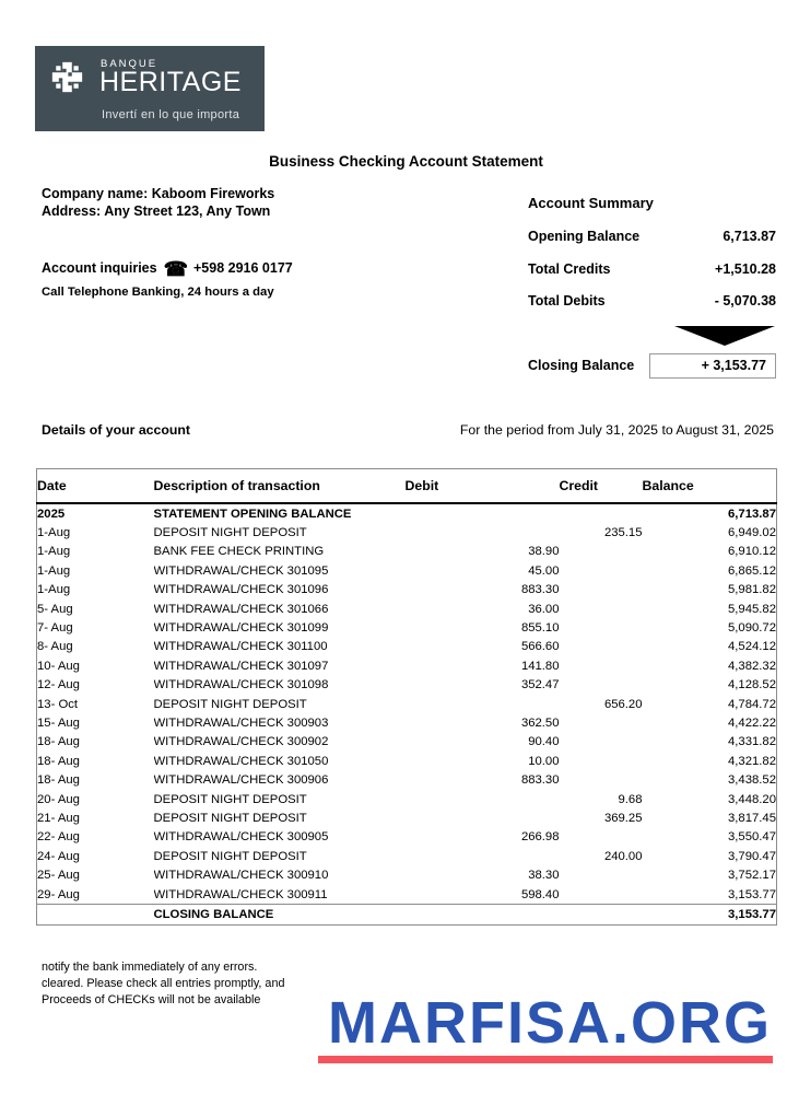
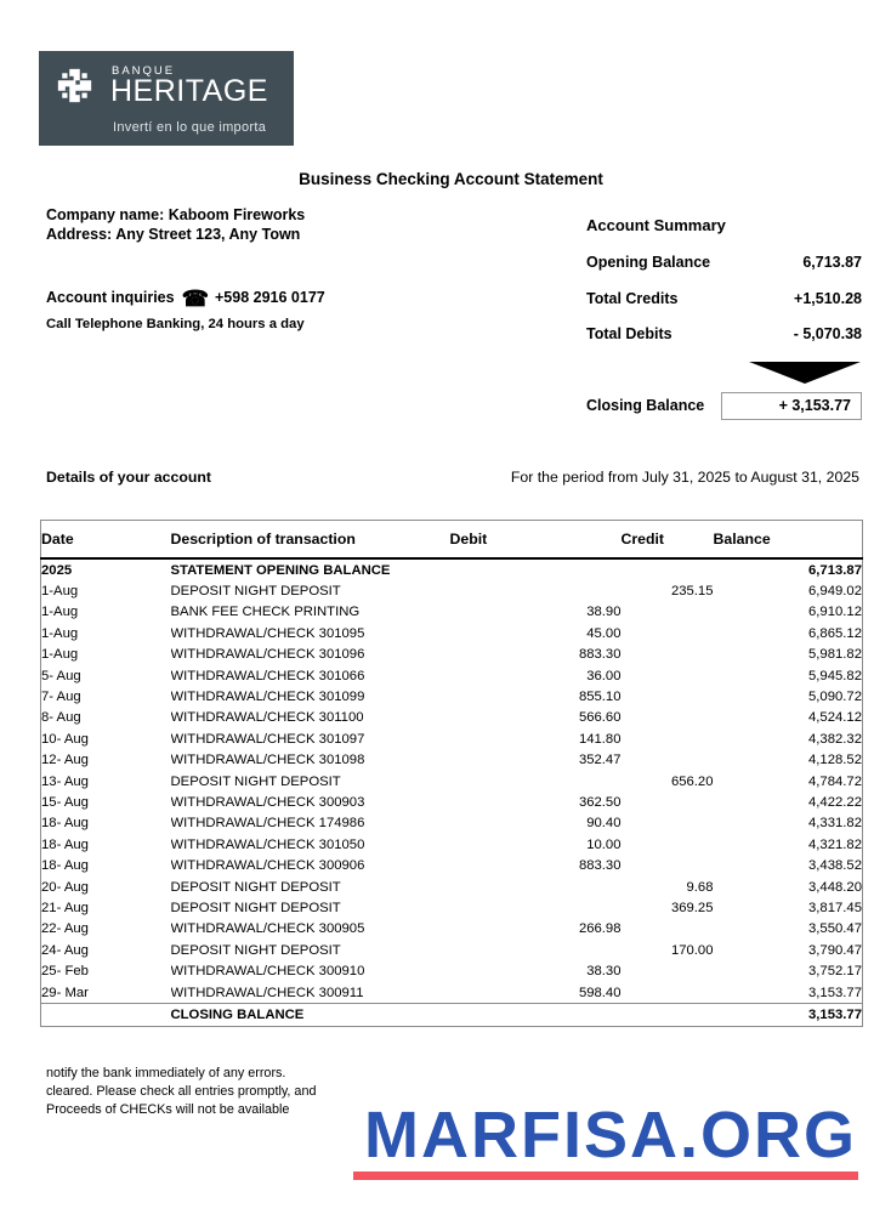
  BANQUE
  HERITAGE
  Invertí en lo que importa
  Business Checking Account Statement
  Company name: Kaboom Fireworks
  Address: Any Street 123, Any Town
  Account inquiries ☎ +598 2916 0177
  Call Telephone Banking, 24 hours a day
  Account Summary
  Opening Balance
  6,713.87
  Total Credits
  +1,510.28
  Total Debits
  - 5,070.38
  Closing Balance
  + 3,153.77
  Details of your account
  For the period from July 31, 2025 to August 31, 2025
  Date	Description of transaction	Debit	Credit	Balance
  2025	STATEMENT OPENING BALANCE			6,713.87
  1-Aug	DEPOSIT NIGHT DEPOSIT		235.15	6,949.02
  1-Aug	BANK FEE CHECK PRINTING	38.90		6,910.12
  1-Aug	WITHDRAWAL/CHECK 301095	45.00		6,865.12
  1-Aug	WITHDRAWAL/CHECK 301096	883.30		5,981.82
  5- Aug	WITHDRAWAL/CHECK 301066	36.00		5,945.82
  7- Aug	WITHDRAWAL/CHECK 301099	855.10		5,090.72
  8- Aug	WITHDRAWAL/CHECK 301100	566.60		4,524.12
  10- Aug	WITHDRAWAL/CHECK 301097	141.80		4,382.32
  12- Aug	WITHDRAWAL/CHECK 301098	352.47		4,128.52
- 13- Oct	DEPOSIT NIGHT DEPOSIT		656.20	4,784.72
+ 13- Aug	DEPOSIT NIGHT DEPOSIT		656.20	4,784.72
  15- Aug	WITHDRAWAL/CHECK 300903	362.50		4,422.22
- 18- Aug	WITHDRAWAL/CHECK 300902	90.40		4,331.82
+ 18- Aug	WITHDRAWAL/CHECK 174986	90.40		4,331.82
  18- Aug	WITHDRAWAL/CHECK 301050	10.00		4,321.82
  18- Aug	WITHDRAWAL/CHECK 300906	883.30		3,438.52
  20- Aug	DEPOSIT NIGHT DEPOSIT		9.68	3,448.20
  21- Aug	DEPOSIT NIGHT DEPOSIT		369.25	3,817.45
  22- Aug	WITHDRAWAL/CHECK 300905	266.98		3,550.47
- 24- Aug	DEPOSIT NIGHT DEPOSIT		240.00	3,790.47
+ 24- Aug	DEPOSIT NIGHT DEPOSIT		170.00	3,790.47
- 25- Aug	WITHDRAWAL/CHECK 300910	38.30		3,752.17
+ 25- Feb	WITHDRAWAL/CHECK 300910	38.30		3,752.17
- 29- Aug	WITHDRAWAL/CHECK 300911	598.40		3,153.77
+ 29- Mar	WITHDRAWAL/CHECK 300911	598.40		3,153.77
  	CLOSING BALANCE			3,153.77
  notify the bank immediately of any errors.
  cleared. Please check all entries promptly, and
  Proceeds of CHECKs will not be available
  MARFISA.ORG
